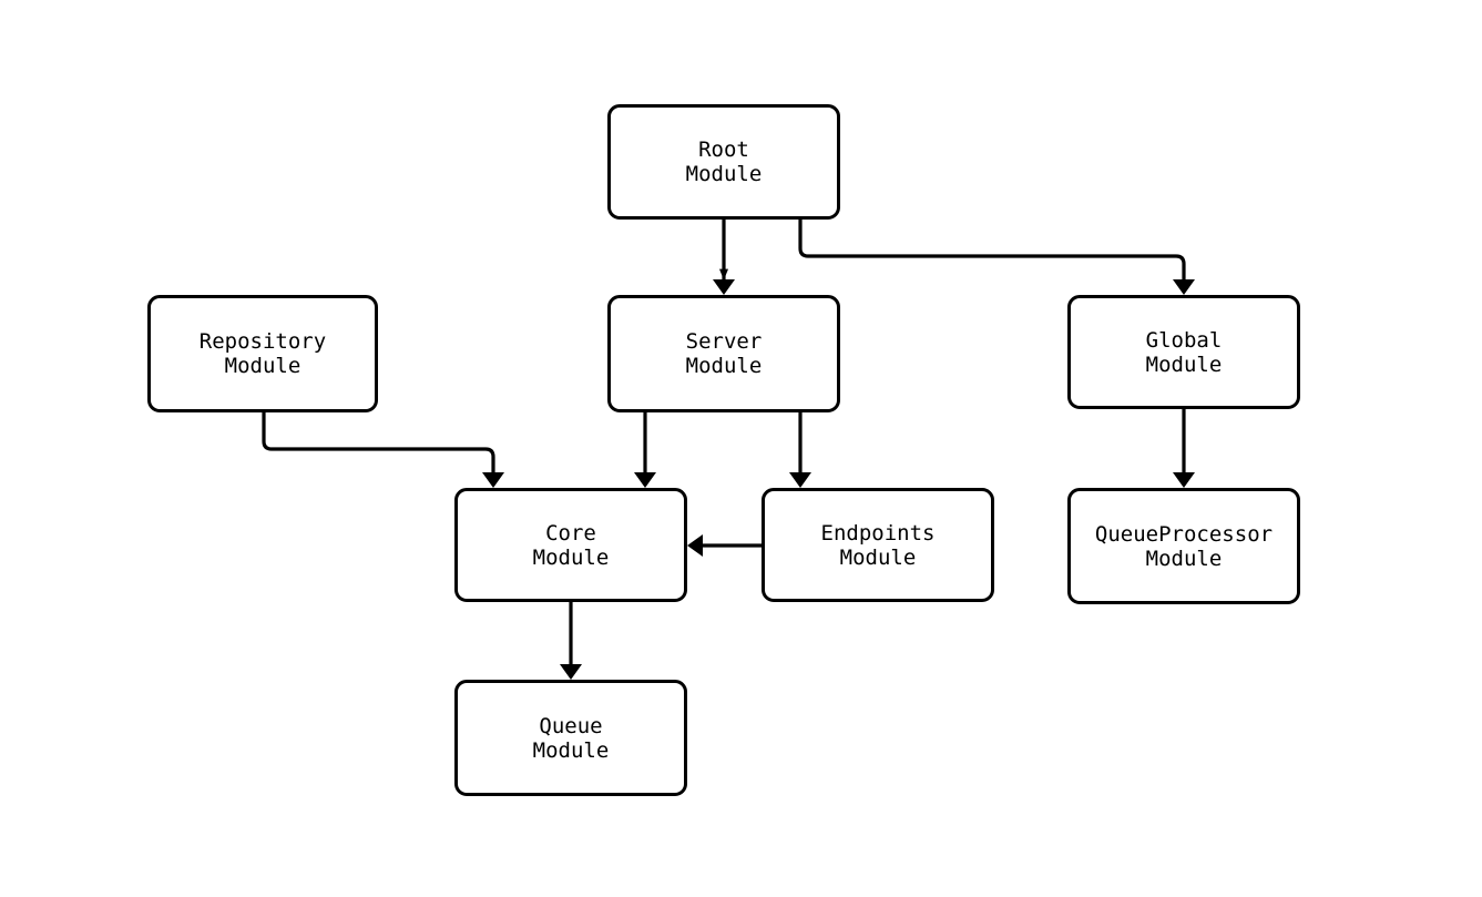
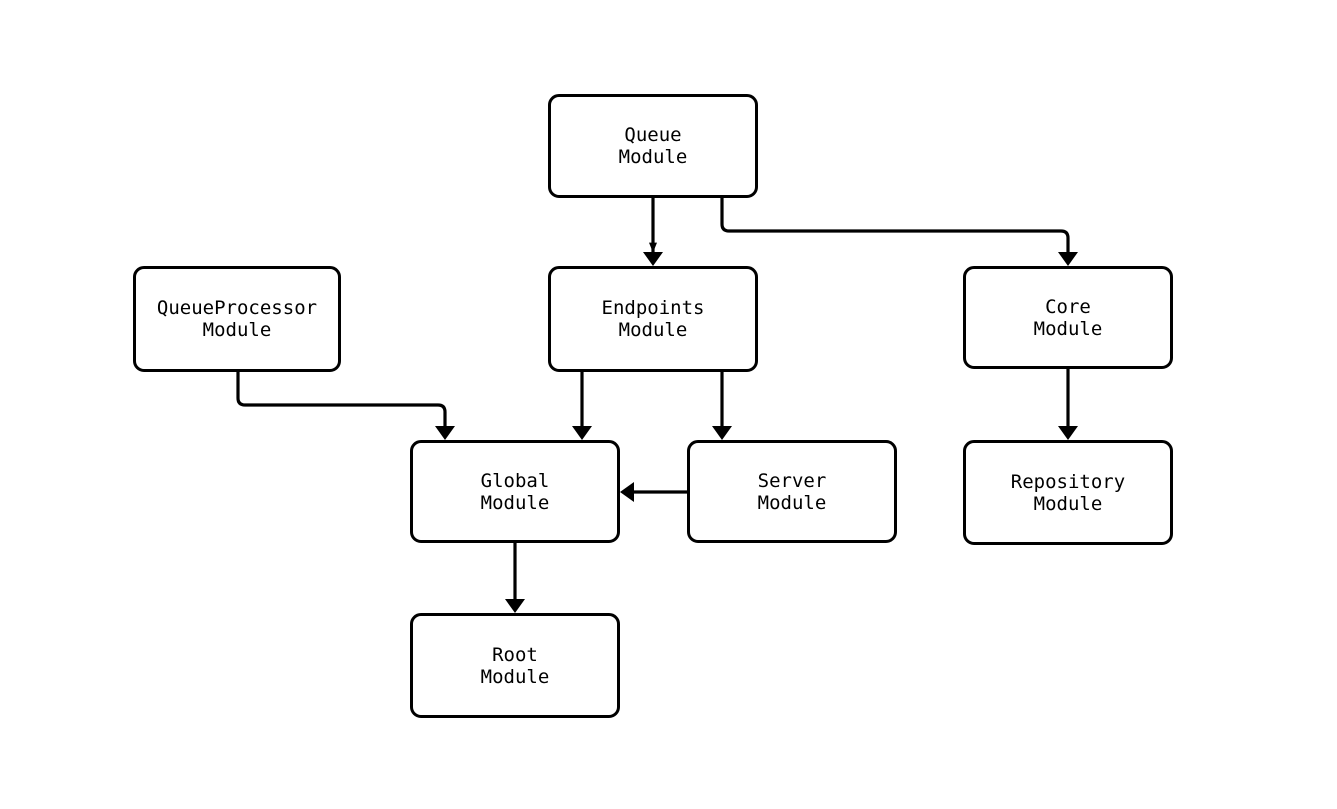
- Root
+ Queue
  Module
- Repository
+ QueueProcessor
  Module
- Server
+ Endpoints
  Module
- Global
+ Core
  Module
- Core
+ Global
  Module
- Endpoints
+ Server
  Module
- QueueProcessor
+ Repository
  Module
- Queue
+ Root
  Module
